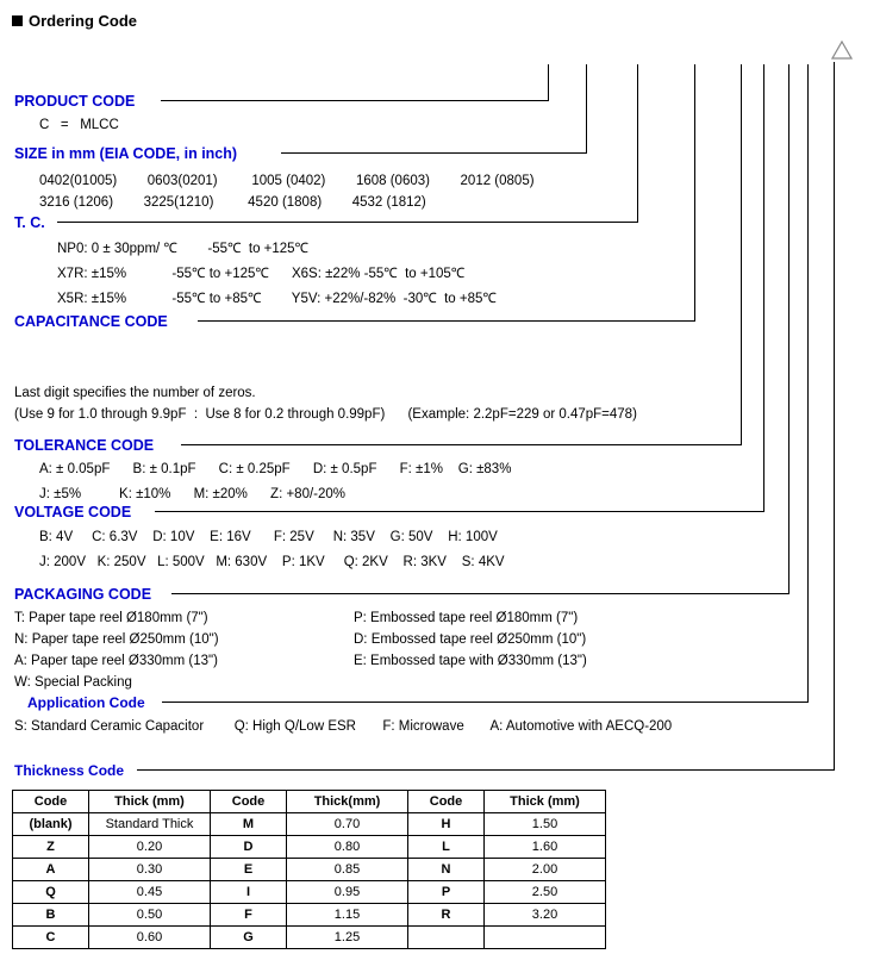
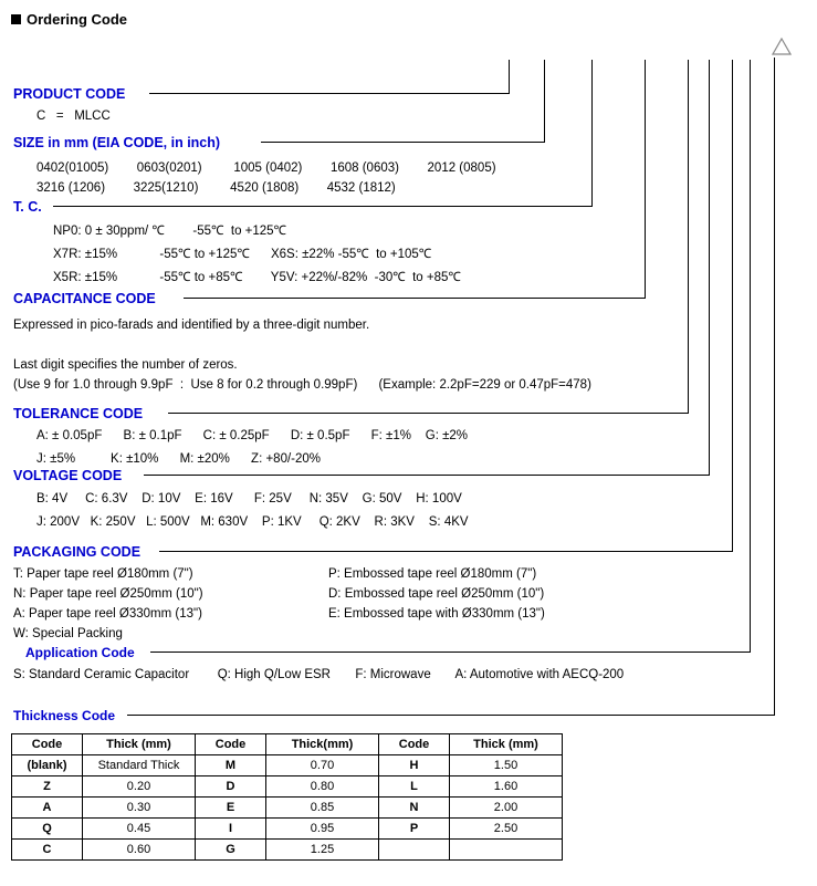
  Ordering Code
  PRODUCT CODE
  C = MLCC
  SIZE in mm (EIA CODE, in inch)
  0402(01005) 0603(0201) 1005 (0402) 1608 (0603) 2012 (0805)
  3216 (1206) 3225(1210) 4520 (1808) 4532 (1812)
  T. C.
  NP0: 0 ± 30ppm/ ℃ -55℃ to +125℃
  X7R: ±15% -55℃ to +125℃ X6S: ±22% -55℃ to +105℃
  X5R: ±15% -55℃ to +85℃ Y5V: +22%/-82% -30℃ to +85℃
  CAPACITANCE CODE
+ Expressed in pico-farads and identified by a three-digit number.
  Last digit specifies the number of zeros.
  (Use 9 for 1.0 through 9.9pF : Use 8 for 0.2 through 0.99pF) (Example: 2.2pF=229 or 0.47pF=478)
  TOLERANCE CODE
- A: ± 0.05pF B: ± 0.1pF C: ± 0.25pF D: ± 0.5pF F: ±1% G: ±83%
+ A: ± 0.05pF B: ± 0.1pF C: ± 0.25pF D: ± 0.5pF F: ±1% G: ±2%
  J: ±5% K: ±10% M: ±20% Z: +80/-20%
  VOLTAGE CODE
  B: 4V C: 6.3V D: 10V E: 16V F: 25V N: 35V G: 50V H: 100V
  J: 200V K: 250V L: 500V M: 630V P: 1KV Q: 2KV R: 3KV S: 4KV
  PACKAGING CODE
  T: Paper tape reel Ø180mm (7")
  N: Paper tape reel Ø250mm (10")
  A: Paper tape reel Ø330mm (13")
  W: Special Packing
  P: Embossed tape reel Ø180mm (7")
  D: Embossed tape reel Ø250mm (10")
  E: Embossed tape with Ø330mm (13")
  Application Code
  S: Standard Ceramic Capacitor Q: High Q/Low ESR F: Microwave A: Automotive with AECQ-200
  Thickness Code
  Code	Thick (mm)	Code	Thick(mm)	Code	Thick (mm)
  (blank)	Standard Thick	M	0.70	H	1.50
  Z	0.20	D	0.80	L	1.60
  A	0.30	E	0.85	N	2.00
  Q	0.45	I	0.95	P	2.50
- B	0.50	F	1.15	R	3.20
  C	0.60	G	1.25
